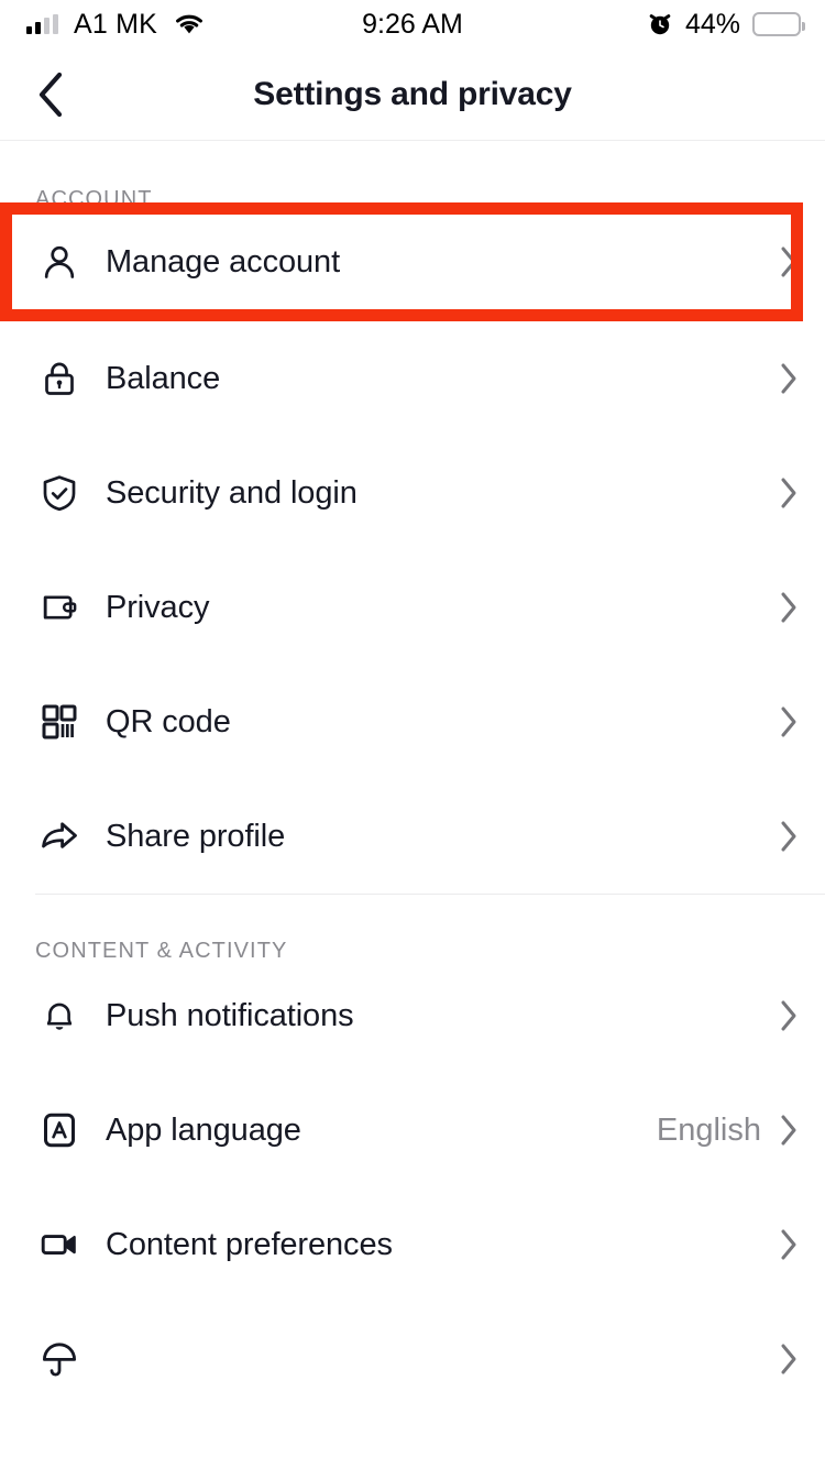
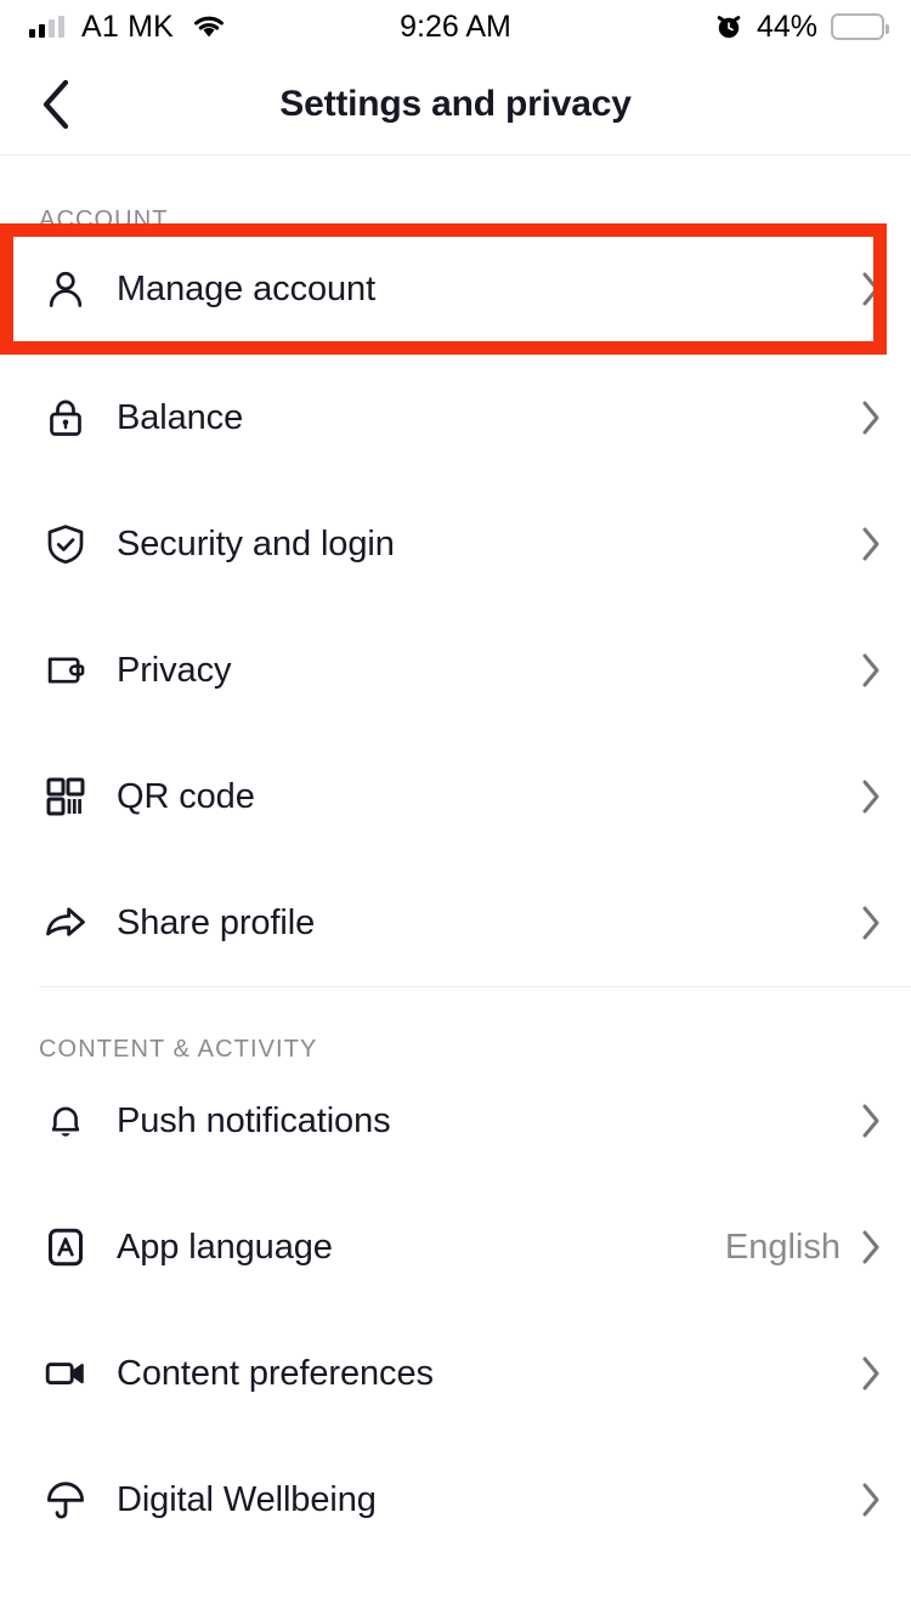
  A1 MK
  9:26 AM
  44%
  Settings and privacy
  ACCOUNT
  Manage account
  Balance
  Security and login
  Privacy
  QR code
  Share profile
  CONTENT & ACTIVITY
  Push notifications
  App language
  English
  Content preferences
+ Digital Wellbeing
